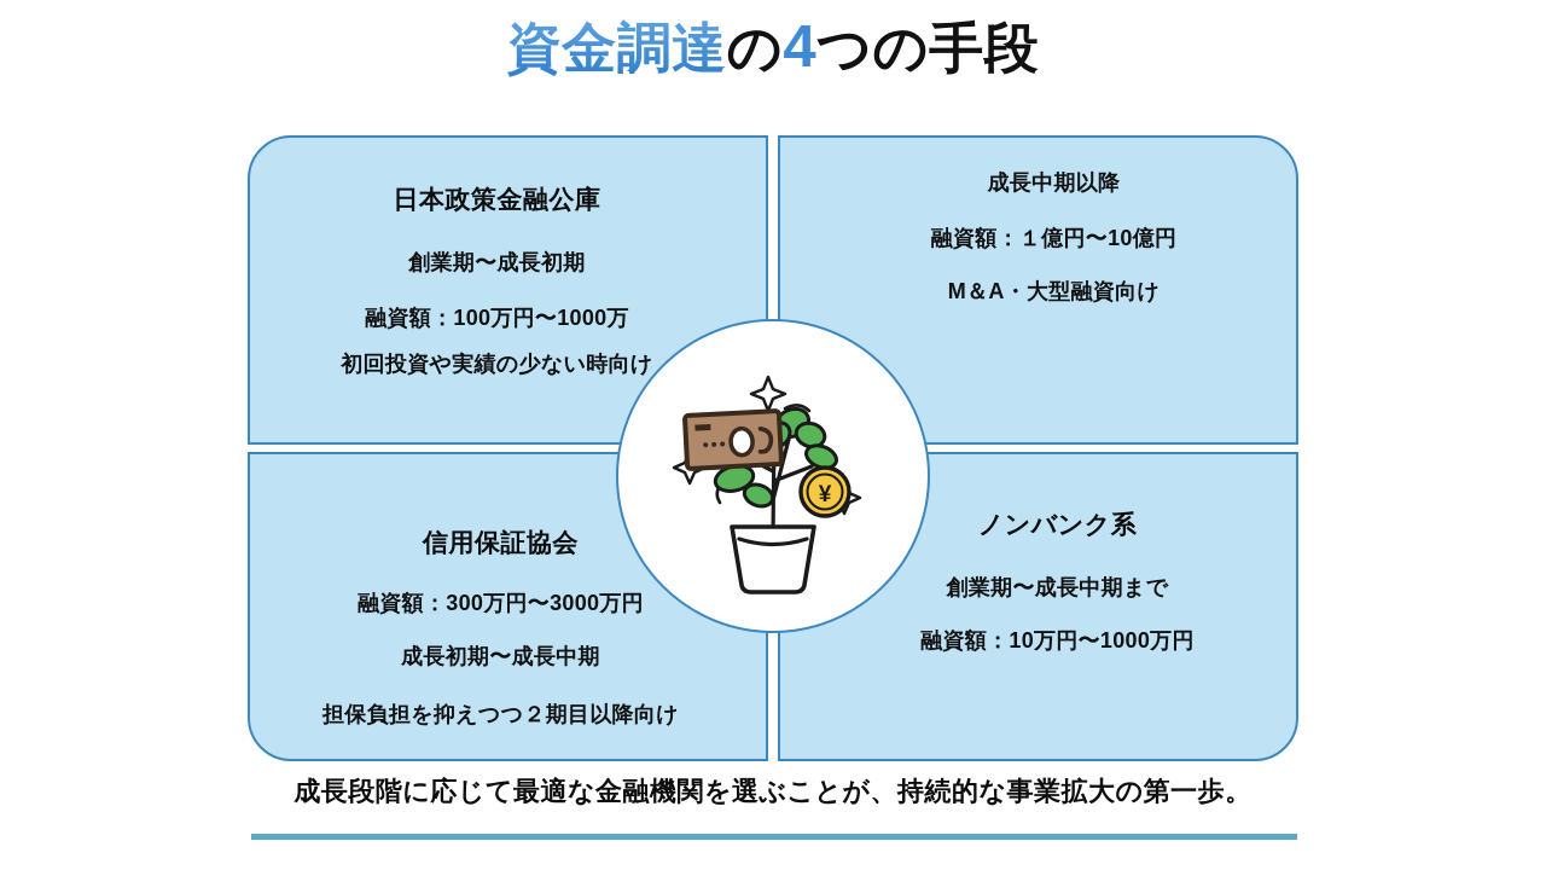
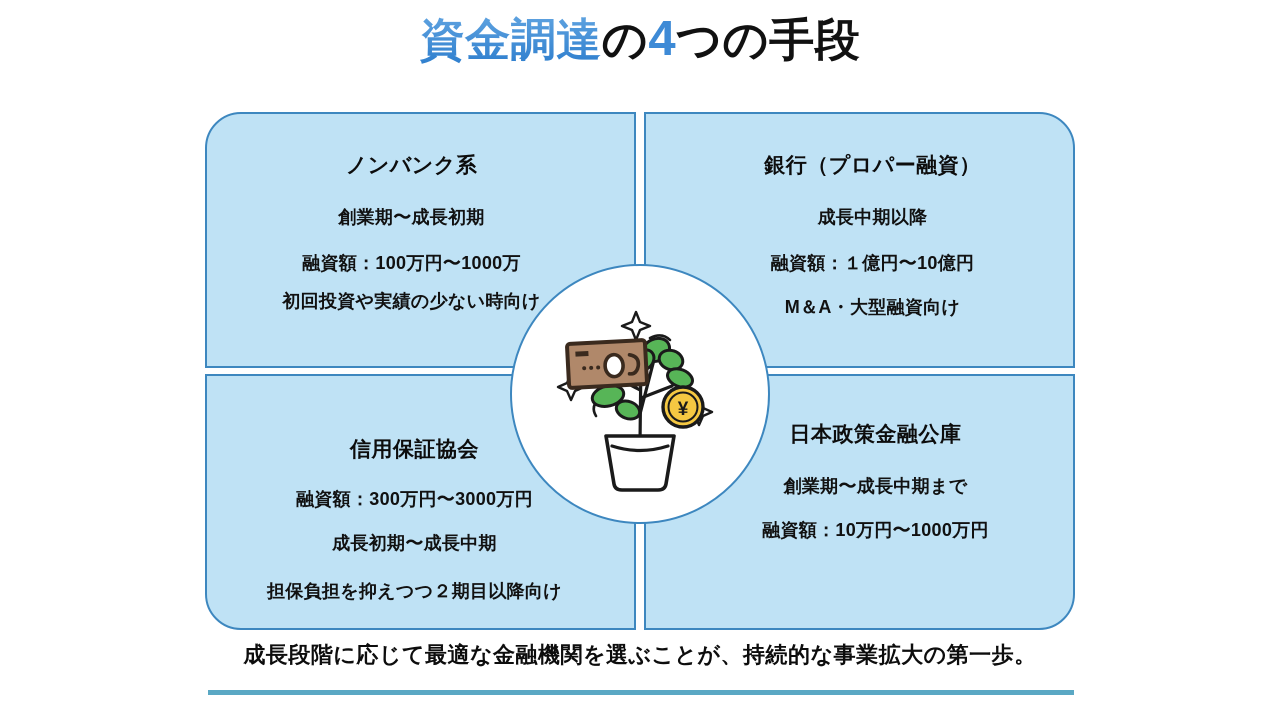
  資金調達の4つの手段
- 日本政策金融公庫
+ ノンバンク系
  創業期〜成長初期
  融資額：100万円〜1000万
  初回投資や実績の少ない時向け
+ 銀行（プロパー融資）
  成長中期以降
  融資額：１億円〜10億円
  M＆A・大型融資向け
  信用保証協会
  融資額：300万円〜3000万円
  成長初期〜成長中期
  担保負担を抑えつつ２期目以降向け
- ノンバンク系
+ 日本政策金融公庫
  創業期〜成長中期まで
  融資額：10万円〜1000万円
  ¥
  成長段階に応じて最適な金融機関を選ぶことが、持続的な事業拡大の第一歩。
